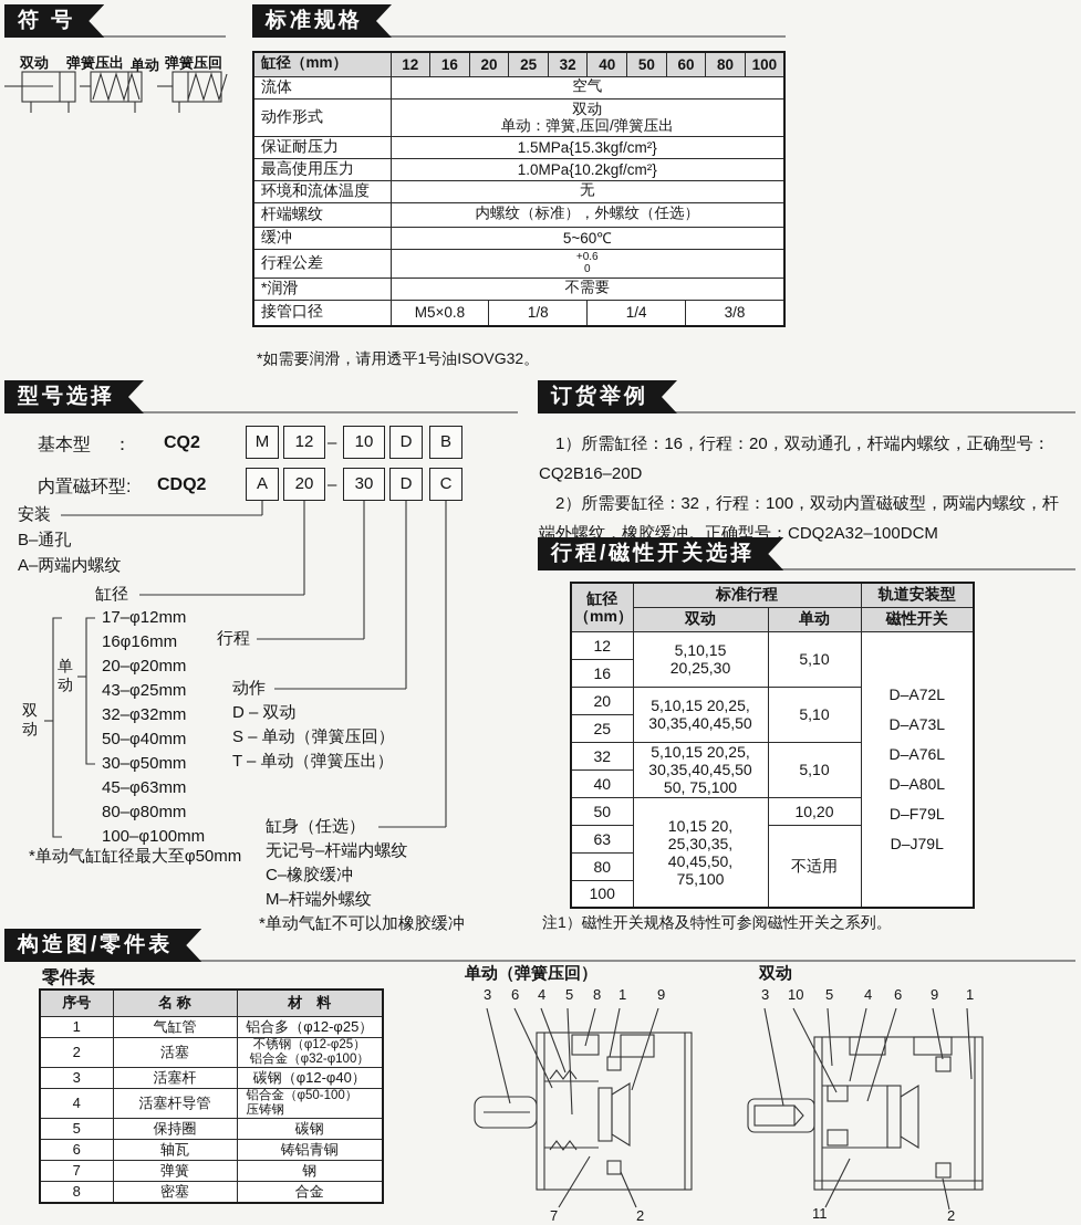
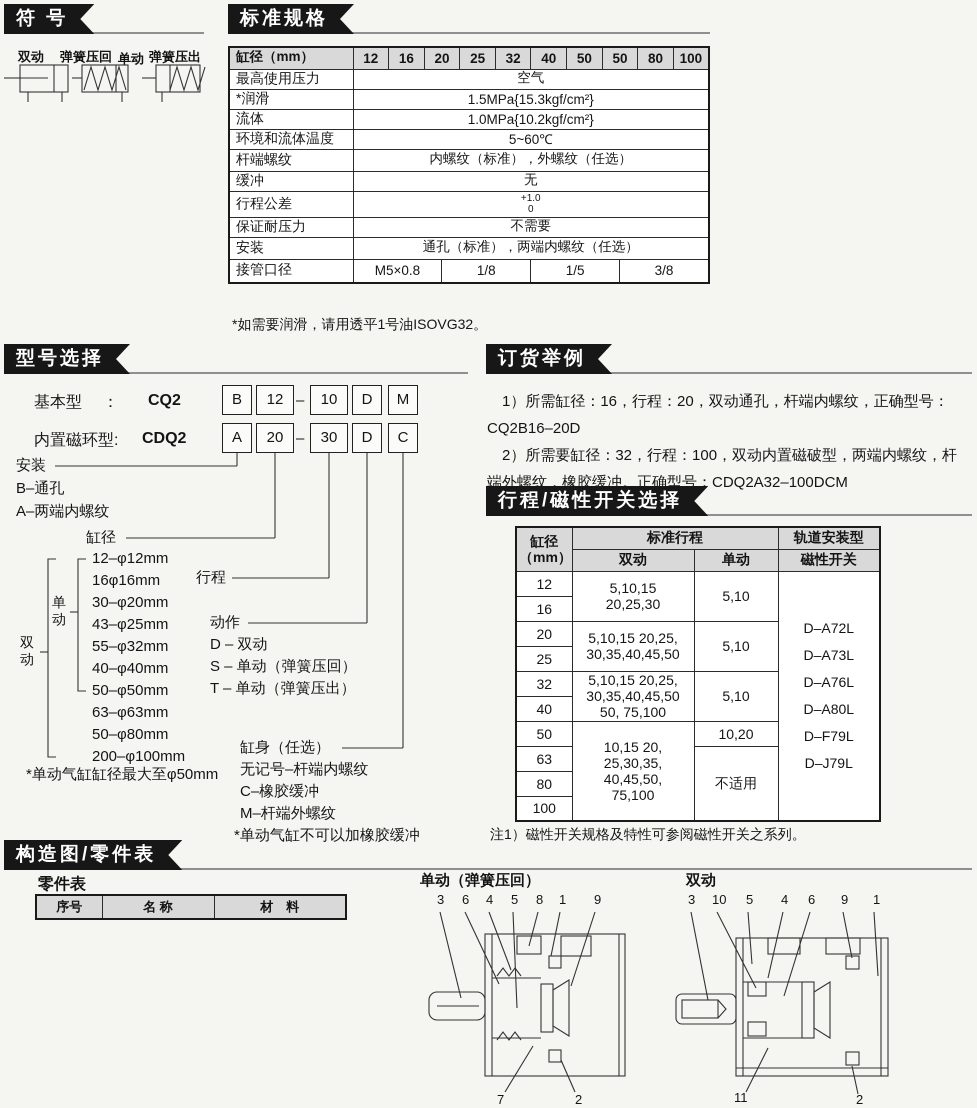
  符 号
  标准规格
  型号选择
  订货举例
  行程/磁性开关选择
  构造图/零件表
  双动
- 弹簧压出
+ 弹簧压回
  单动
- 弹簧压回
+ 弹簧压出
- 缸径（mm）	12	16	20	25	32	40	50	60	80	100
+ 缸径（mm）	12	16	20	25	32	40	50	50	80	100
- 流体	空气
+ 最高使用压力	空气
- 动作形式	双动 单动：弹簧,压回/弹簧压出
- 保证耐压力	1.5MPa{15.3kgf/cm²}
+ *润滑	1.5MPa{15.3kgf/cm²}
- 最高使用压力	1.0MPa{10.2kgf/cm²}
+ 流体	1.0MPa{10.2kgf/cm²}
- 环境和流体温度	无
+ 环境和流体温度	5~60℃
  杆端螺纹	内螺纹（标准），外螺纹（任选）
- 缓冲	5~60℃
+ 缓冲	无
- 行程公差	+0.6 0
+ 行程公差	+1.0 0
- *润滑	不需要
+ 保证耐压力	不需要
+ 安装	通孔（标准），两端内螺纹（任选）
- 接管口径	M5×0.8 1/8 1/4 3/8
+ 接管口径	M5×0.8 1/8 1/5 3/8
  *如需要润滑，请用透平1号油ISOVG32。
  基本型 ：
  CQ2
- M
+ B
  12
  –
  10
  D
- B
+ M
  内置磁环型:
  CDQ2
  A
  20
  –
  30
  D
  C
  安装
  B–通孔
  A–两端内螺纹
  缸径
- 17–φ12mm
+ 12–φ12mm
  16φ16mm
- 20–φ20mm
+ 30–φ20mm
  43–φ25mm
- 32–φ32mm
+ 55–φ32mm
- 50–φ40mm
+ 40–φ40mm
- 30–φ50mm
+ 50–φ50mm
- 45–φ63mm
+ 63–φ63mm
- 80–φ80mm
+ 50–φ80mm
- 100–φ100mm
+ 200–φ100mm
  单
  动
  双
  动
  *单动气缸缸径最大至φ50mm
  行程
  动作
  D – 双动
  S – 单动（弹簧压回）
  T – 单动（弹簧压出）
  缸身（任选）
  无记号–杆端内螺纹
  C–橡胶缓冲
  M–杆端外螺纹
  *单动气缸不可以加橡胶缓冲
  1）所需缸径：16，行程：20，双动通孔，杆端内螺纹，正确型号：
  CQ2B16–20D
  2）所需要缸径：32，行程：100，双动内置磁破型，两端内螺纹，杆
  端外螺纹，橡胶缓冲。正确型号：CDQ2A32–100DCM
  缸径 （mm）	标准行程	轨道安装型
  双动	单动	磁性开关
  12	5,10,15 20,25,30	5,10	D–A72L D–A73L D–A76L D–A80L D–F79L D–J79L
  16
  20	5,10,15 20,25, 30,35,40,45,50	5,10
  25
  32	5,10,15 20,25, 30,35,40,45,50 50, 75,100	5,10
  40
  50	10,15 20, 25,30,35, 40,45,50, 75,100	10,20
  63	不适用
  80
  100
  注1）磁性开关规格及特性可参阅磁性开关之系列。
  零件表
  序号	名 称	材 料
- 1	气缸管	铝合多（φ12-φ25）
- 2	活塞	不锈钢（φ12-φ25） 铝合金（φ32-φ100）
- 3	活塞杆	碳钢（φ12-φ40）
- 4	活塞杆导管	铝合金（φ50-100） 压铸钢
- 5	保持圈	碳钢
- 6	轴瓦	铸铝青铜
- 7	弹簧	钢
- 8	密塞	合金
  单动（弹簧压回）
  3
  6
  4
  5
  8
  1
  9
  7
  2
  双动
  3
  10
  5
  4
  6
  9
  1
  11
  2
